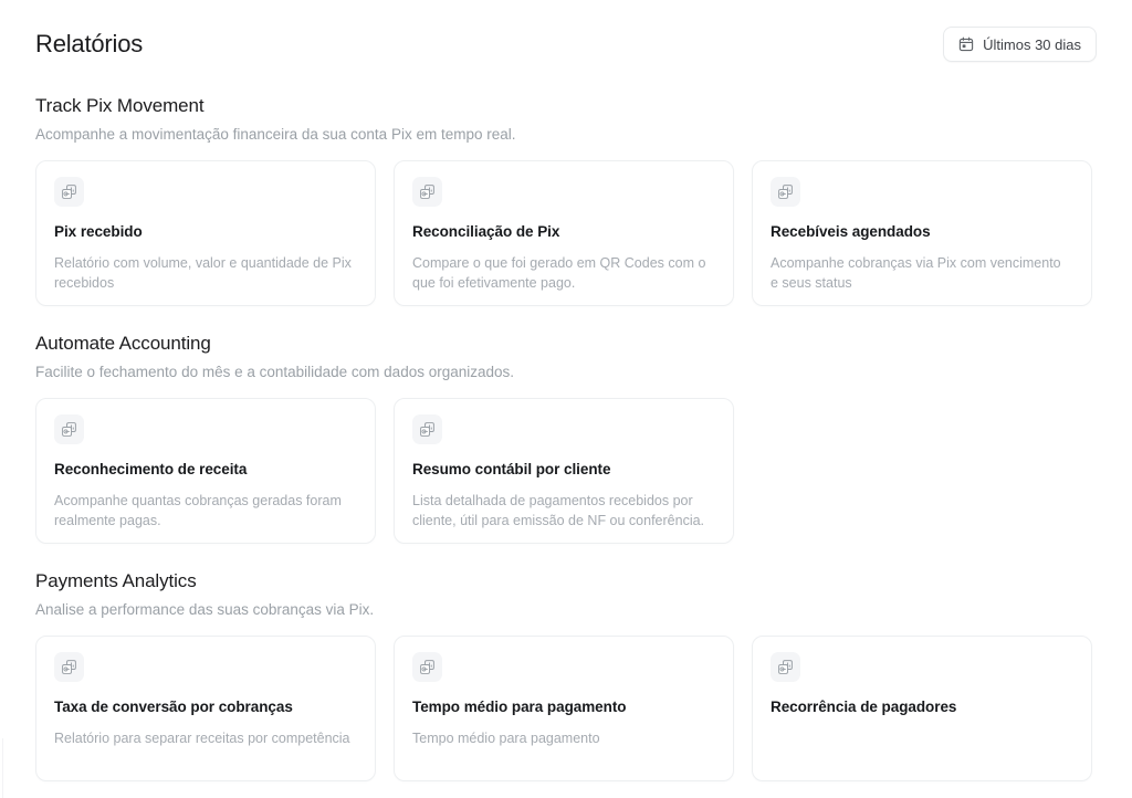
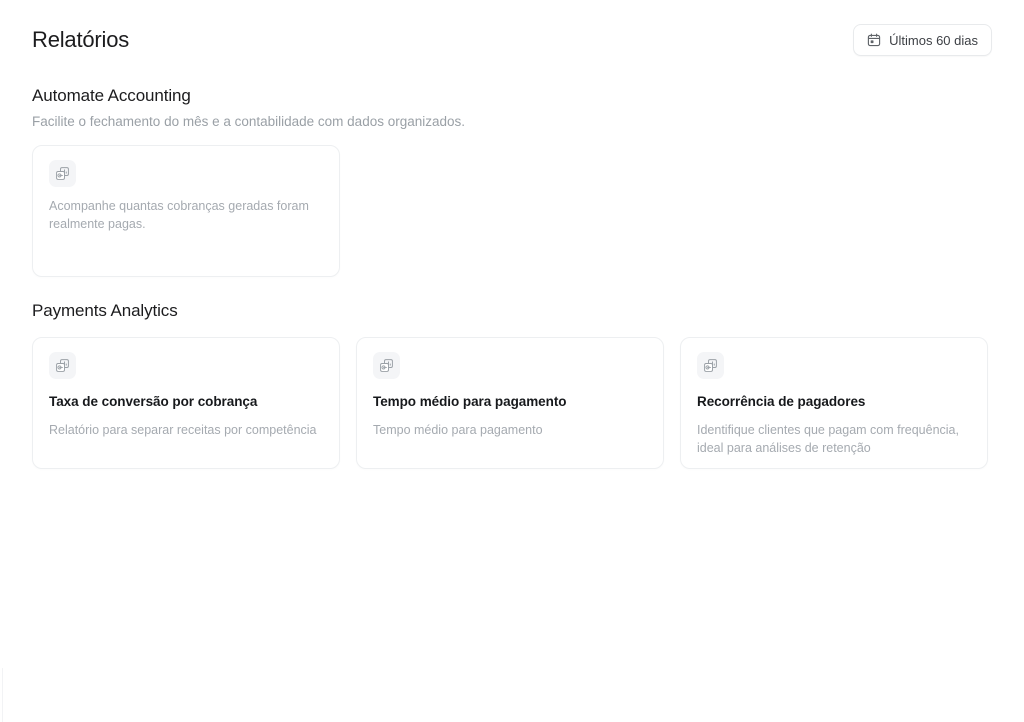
  Relatórios
- Últimos 30 dias
+ Últimos 60 dias
- Track Pix Movement
- Acompanhe a movimentação financeira da sua conta Pix em tempo real.
- Pix recebido
- Relatório com volume, valor e quantidade de Pix recebidos
- Reconciliação de Pix
- Compare o que foi gerado em QR Codes com o que foi efetivamente pago.
- Recebíveis agendados
- Acompanhe cobranças via Pix com vencimento e seus status
  Automate Accounting
  Facilite o fechamento do mês e a contabilidade com dados organizados.
- Reconhecimento de receita
  Acompanhe quantas cobranças geradas foram realmente pagas.
- Resumo contábil por cliente
- Lista detalhada de pagamentos recebidos por cliente, útil para emissão de NF ou conferência.
  Payments Analytics
- Analise a performance das suas cobranças via Pix.
- Taxa de conversão por cobranças
+ Taxa de conversão por cobrança
  Relatório para separar receitas por competência
  Tempo médio para pagamento
  Tempo médio para pagamento
  Recorrência de pagadores
+ Identifique clientes que pagam com frequência, ideal para análises de retenção
